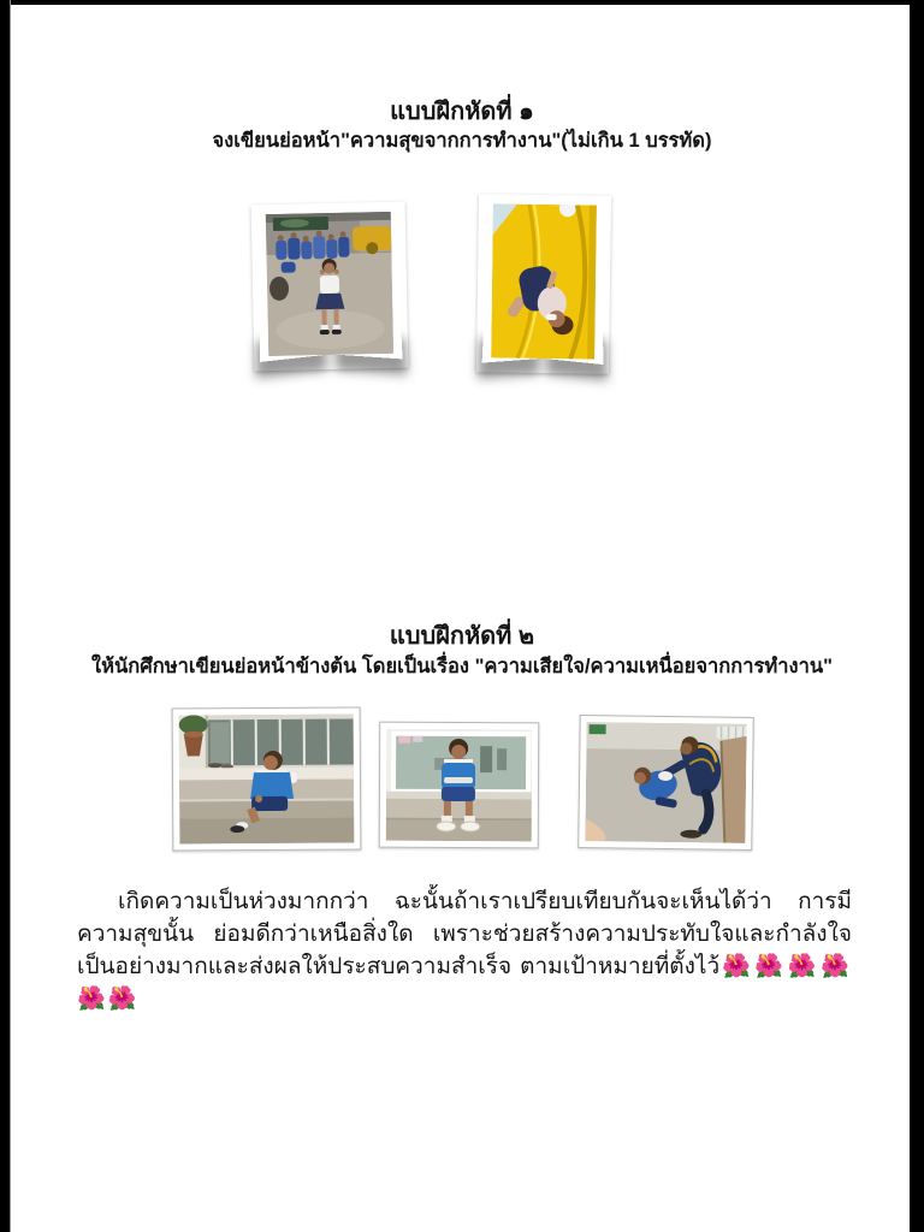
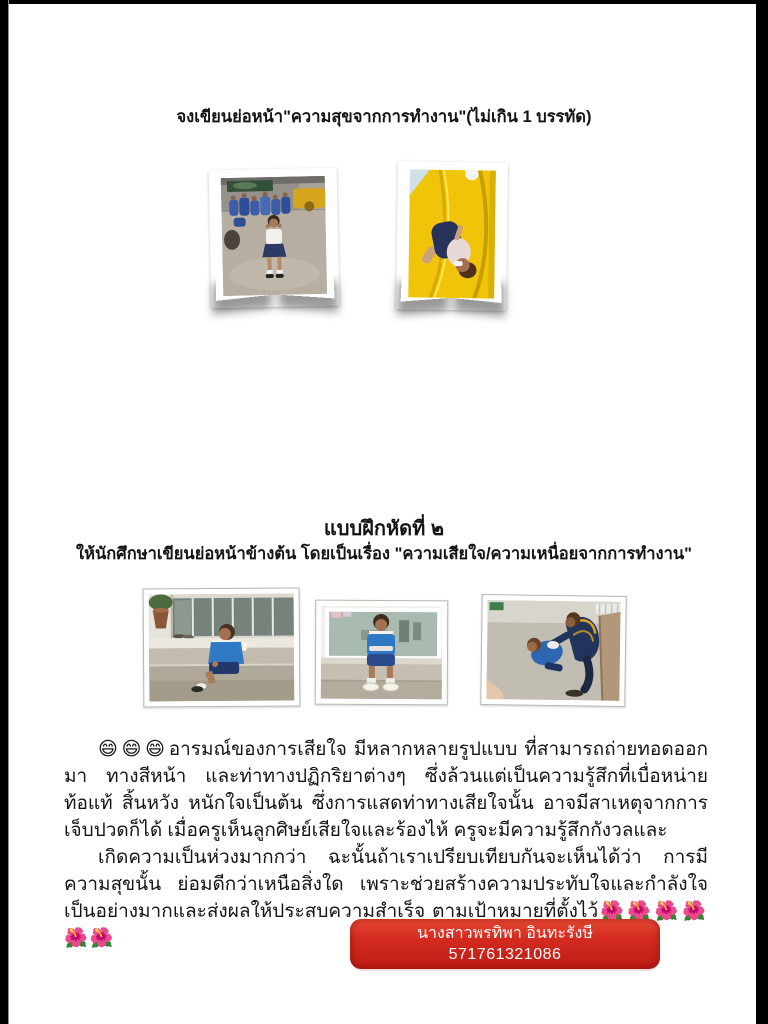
- แบบฝึกหัดที่ ๑
  จงเขียนย่อหน้า"ความสุขจากการทำงาน"(ไม่เกิน 1 บรรทัด)
  แบบฝึกหัดที่ ๒
  ให้นักศึกษาเขียนย่อหน้าข้างต้น โดยเป็นเรื่อง "ความเสียใจ/ความเหนื่อยจากการทำงาน"
+ 😄😄😄อารมณ์ของการเสียใจ มีหลากหลายรูปแบบ ที่สามารถถ่ายทอดออกมา ทางสีหน้า และท่าทางปฏิกริยาต่างๆ ซึ่งล้วนแต่เป็นความรู้สึกที่เบื่อหน่าย ท้อแท้ สิ้นหวัง หนักใจเป็นต้น ซึ่งการแสดท่าทางเสียใจนั้น อาจมีสาเหตุจากการเจ็บปวดก็ได้ เมื่อครูเห็นลูกศิษย์เสียใจและร้องไห้ ครูจะมีความรู้สึกกังวลและ
  เกิดความเป็นห่วงมากกว่า ฉะนั้นถ้าเราเปรียบเทียบกันจะเห็นได้ว่า การมีความสุขนั้น ย่อมดีกว่าเหนือสิ่งใด เพราะช่วยสร้างความประทับใจและกำลังใจเป็นอย่างมากและส่งผลให้ประสบความสำเร็จ ตามเป้าหมายที่ตั้งไว้🌺🌺🌺🌺🌺🌺
+ นางสาวพรทิพา อินทะรังษี
+ 571761321086
